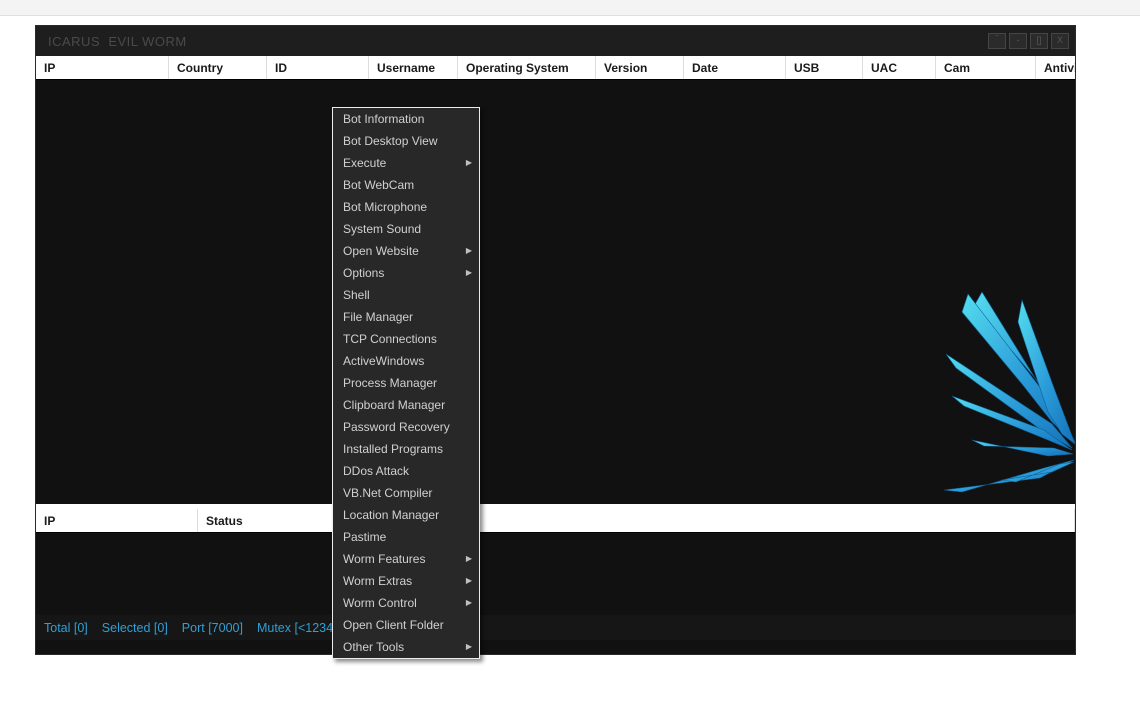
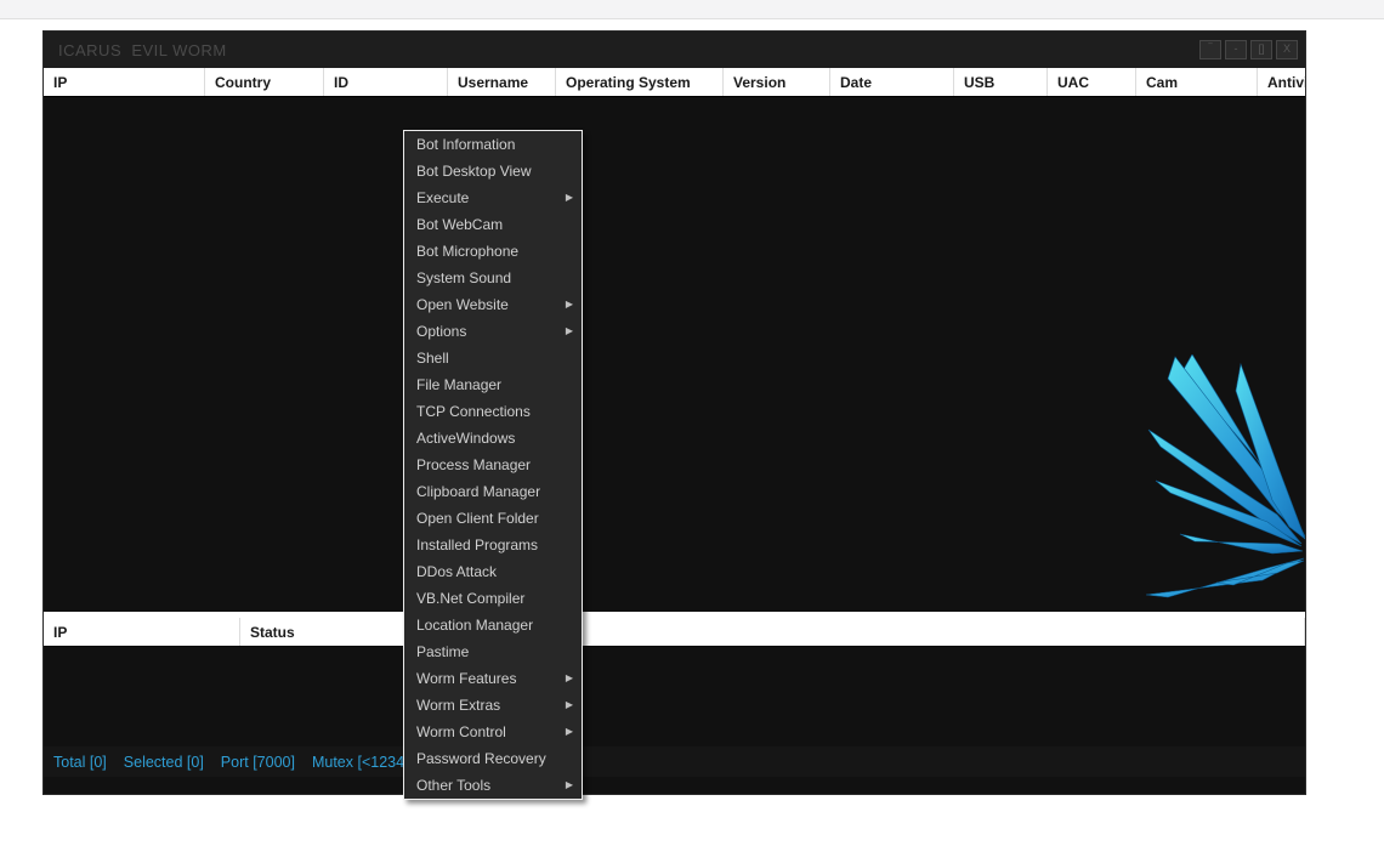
  ICARUS EVIL WORM
  -
  []
  X
  IP
  Country
  ID
  Username
  Operating System
  Version
  Date
  USB
  UAC
  Cam
  IP
  Status
  Total [0]
  Selected [0]
  Port [7000]
  Mutex [<1234
  Bot Information
  Bot Desktop View
  Execute
  ▶
  Bot WebCam
  Bot Microphone
  System Sound
  Open Website
  ▶
  Options
  ▶
  Shell
  File Manager
  TCP Connections
  ActiveWindows
  Process Manager
  Clipboard Manager
- Password Recovery
+ Open Client Folder
  Installed Programs
  DDos Attack
  VB.Net Compiler
  Location Manager
  Pastime
  Worm Features
  ▶
  Worm Extras
  ▶
  Worm Control
  ▶
- Open Client Folder
+ Password Recovery
  Other Tools
  ▶
